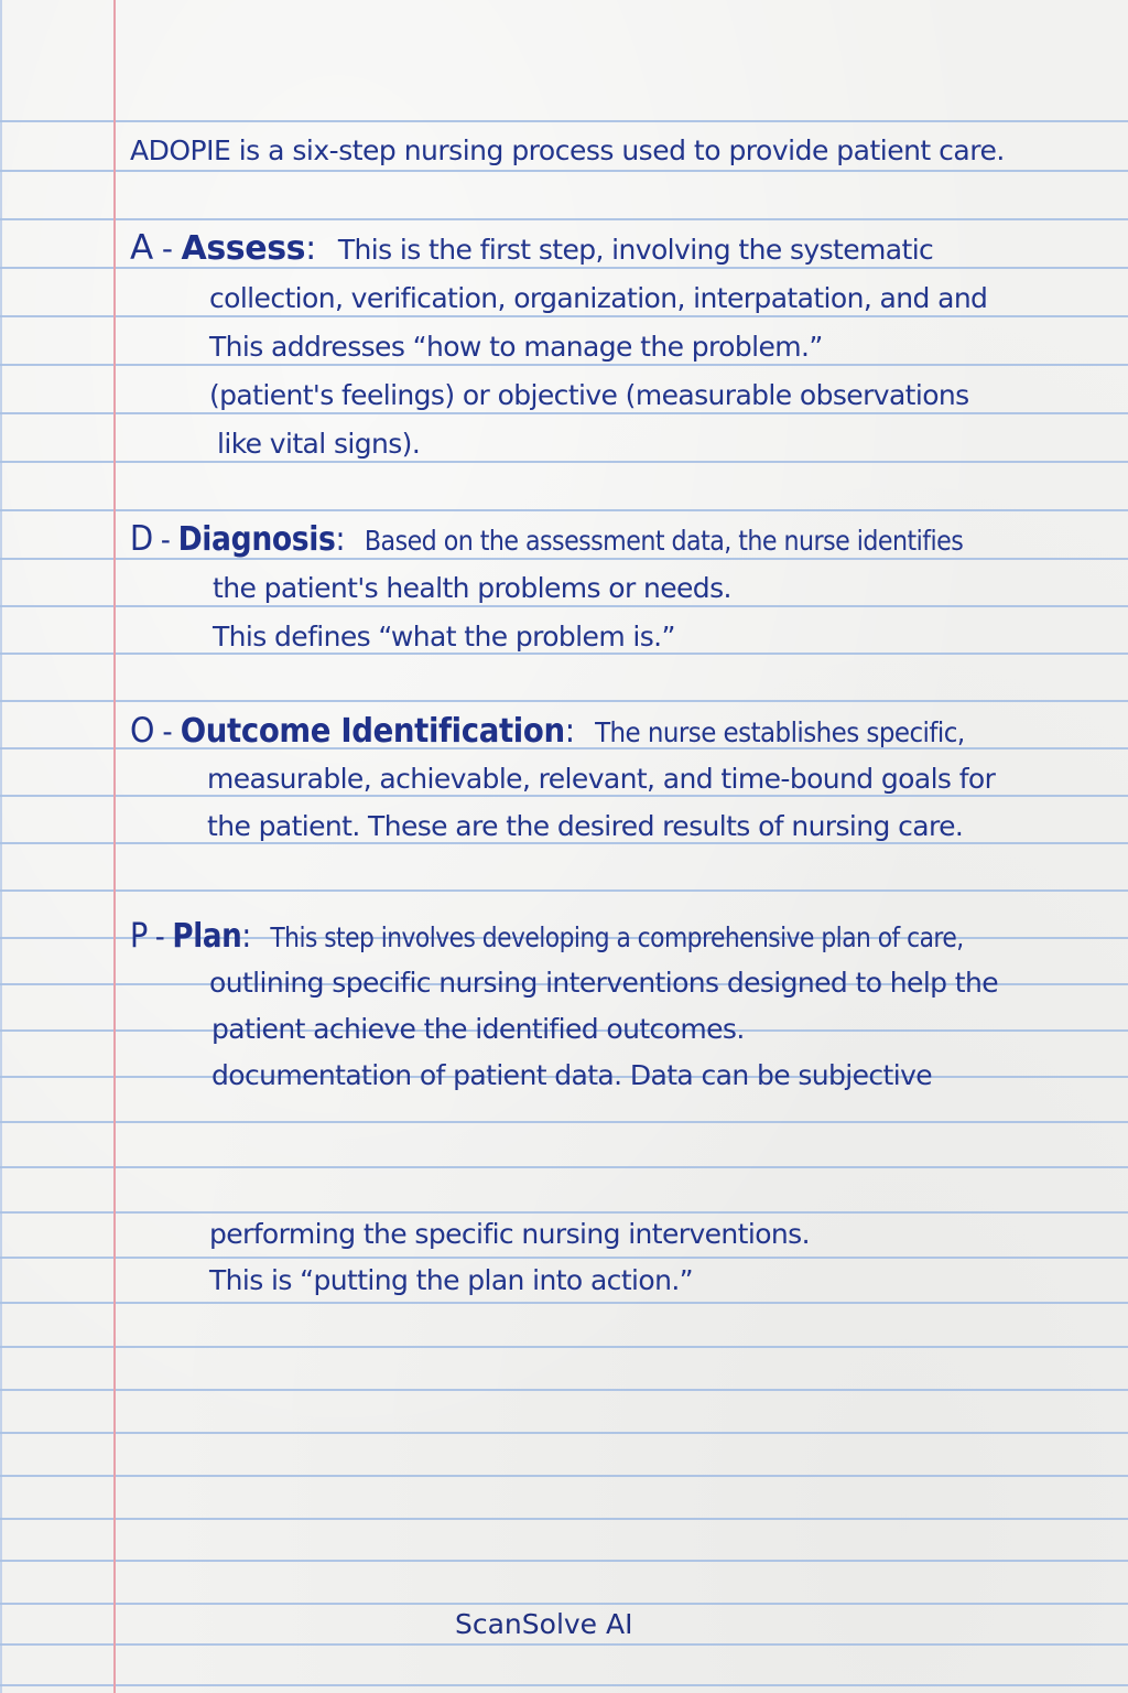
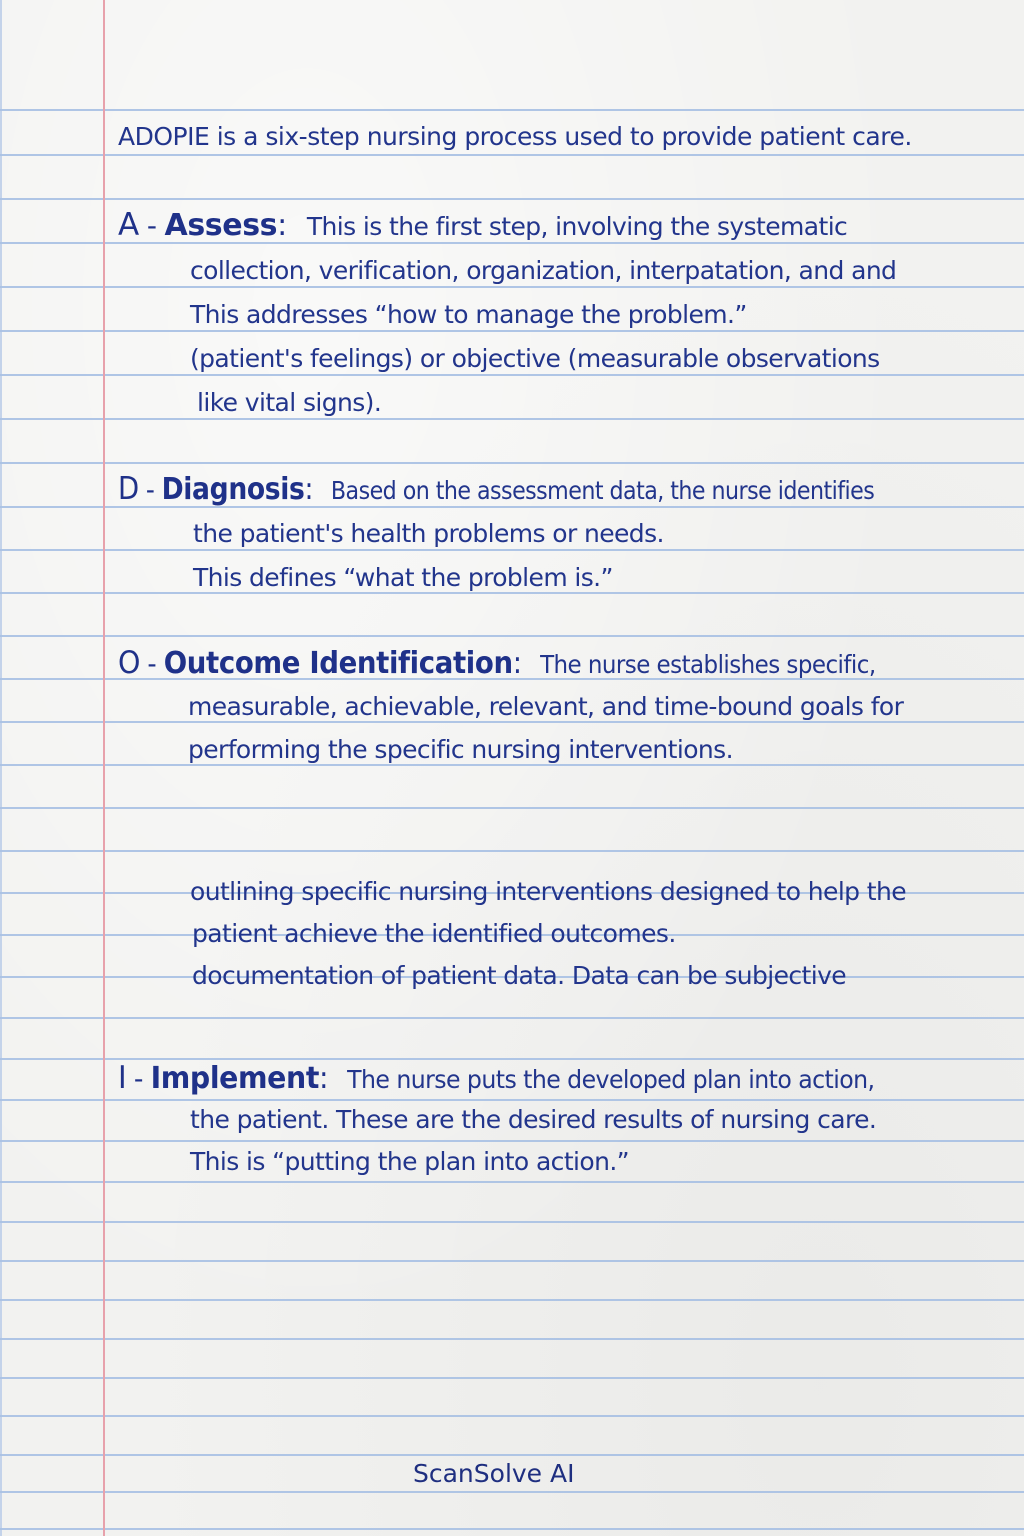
  ADOPIE is a six-step nursing process used to provide patient care.
  A - Assess: This is the first step, involving the systematic
  collection, verification, organization, interpatation, and and
  This addresses “how to manage the problem.”
  (patient's feelings) or objective (measurable observations
  like vital signs).
  D - Diagnosis: Based on the assessment data, the nurse identifies
  the patient's health problems or needs.
  This defines “what the problem is.”
  O - Outcome Identification: The nurse establishes specific,
  measurable, achievable, relevant, and time-bound goals for
- the patient. These are the desired results of nursing care.
+ performing the specific nursing interventions.
- P - Plan: This step involves developing a comprehensive plan of care,
  outlining specific nursing interventions designed to help the
  patient achieve the identified outcomes.
  documentation of patient data. Data can be subjective
+ I - Implement: The nurse puts the developed plan into action,
- performing the specific nursing interventions.
+ the patient. These are the desired results of nursing care.
  This is “putting the plan into action.”
  ScanSolve AI
